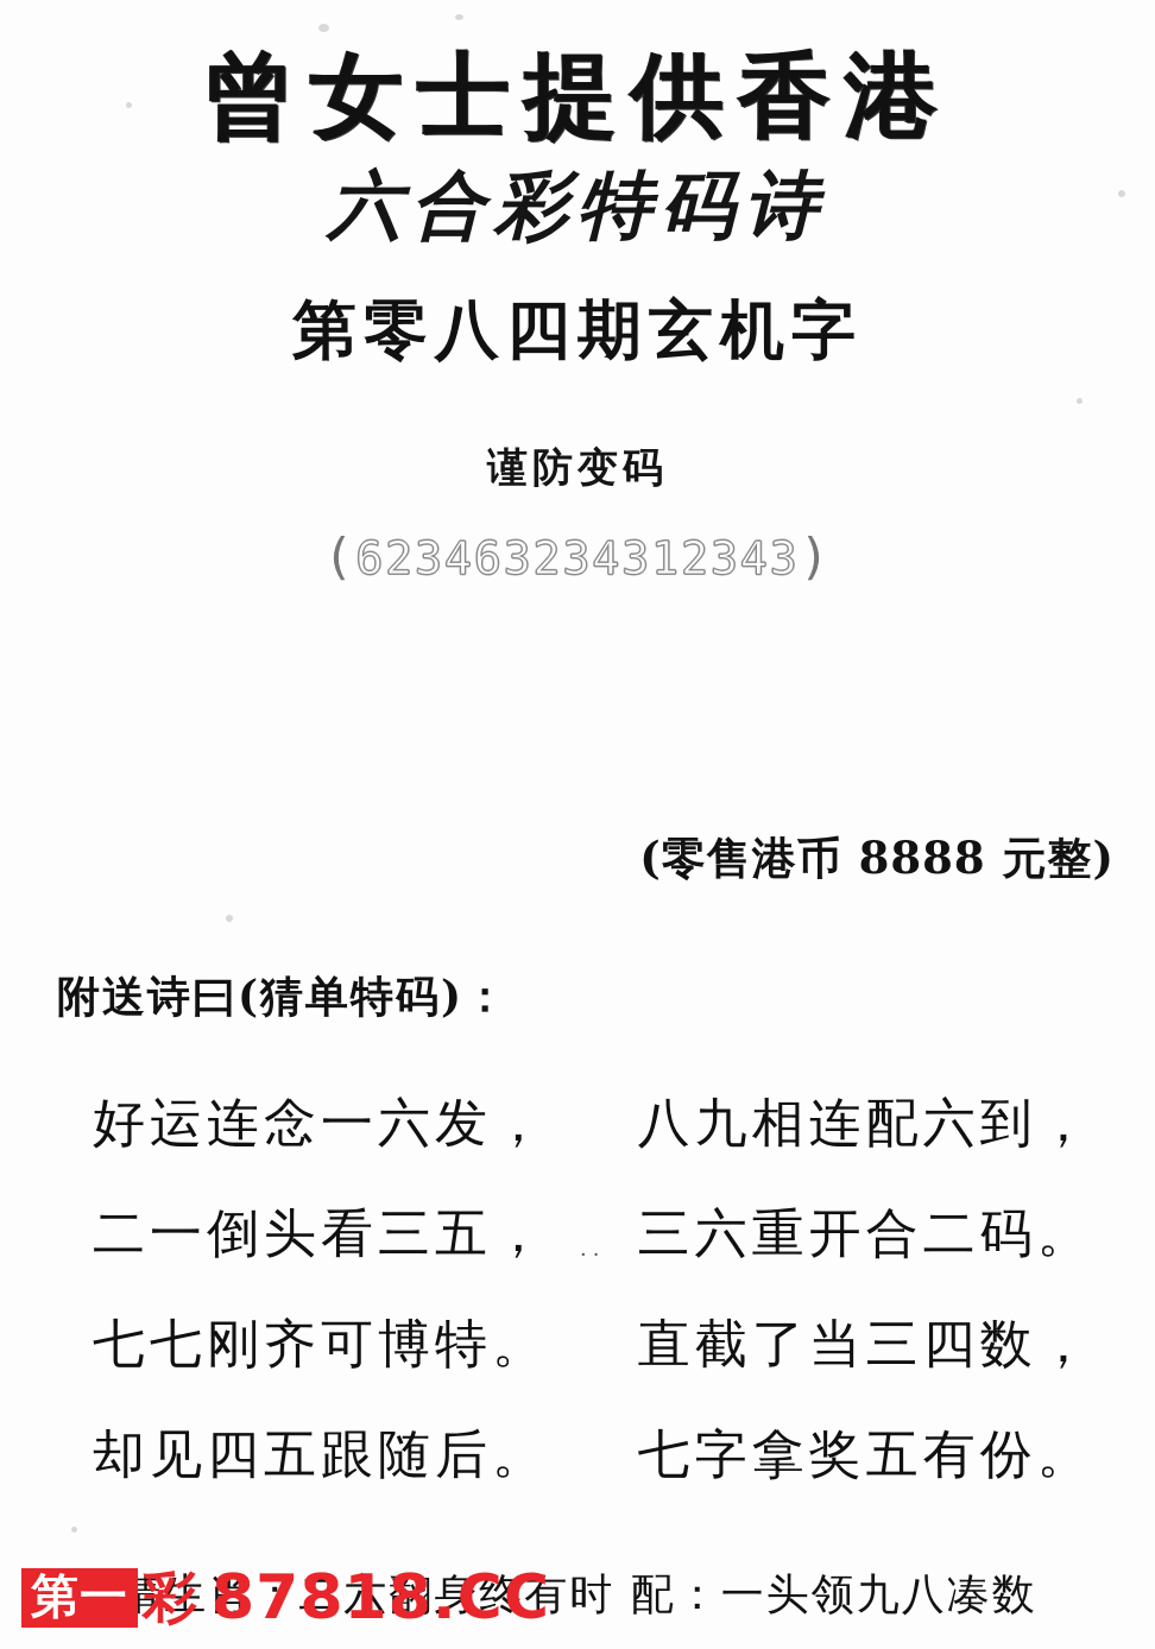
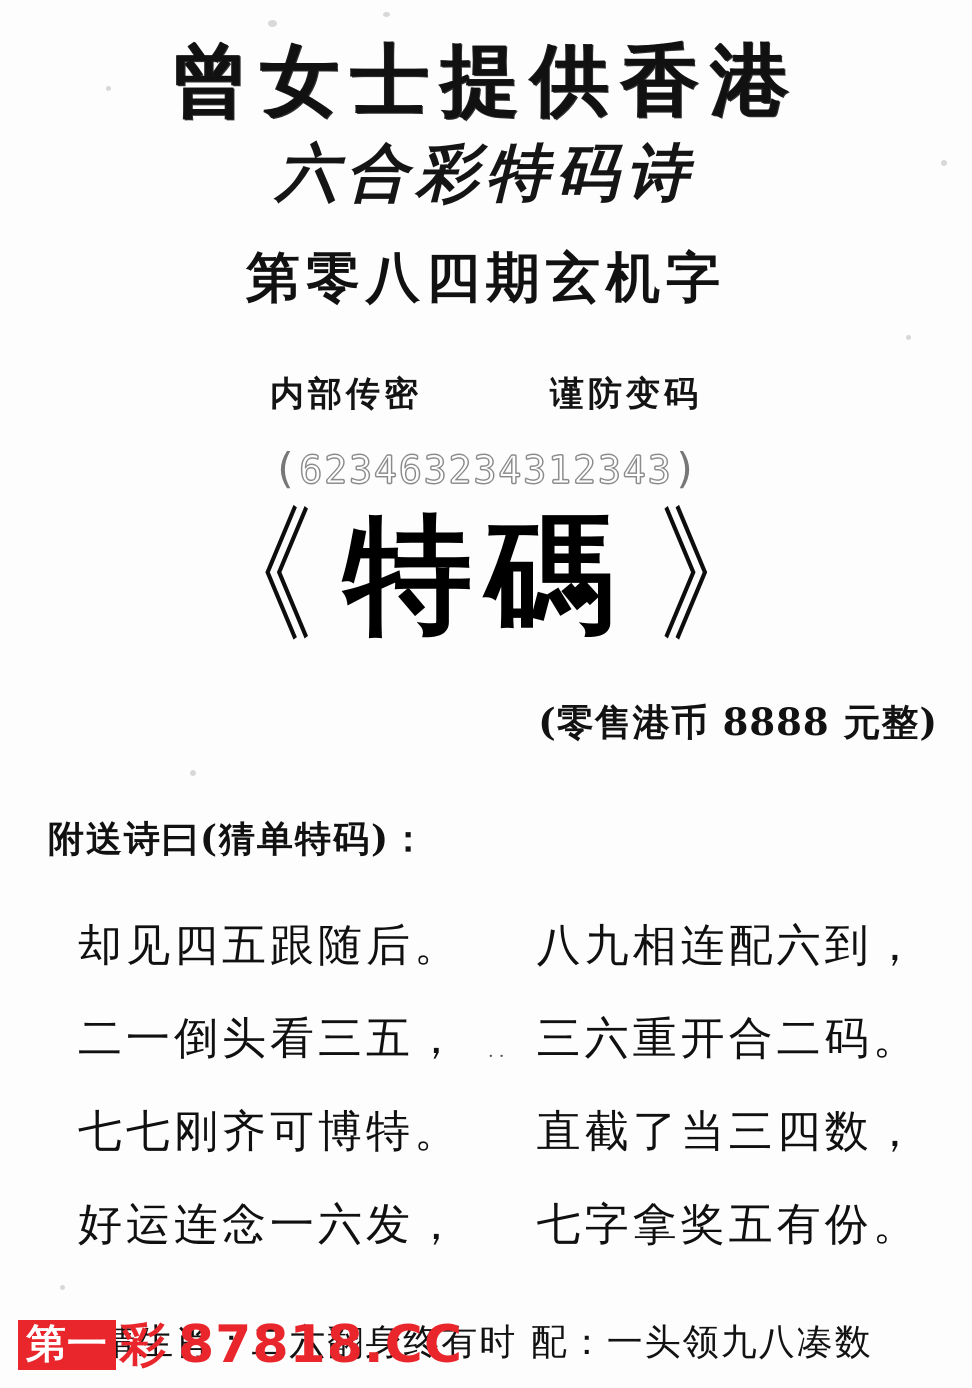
  曾女士提供香港
  六合彩特码诗
  第零八四期玄机字
+ 内部传密
  谨防变码
  (623463234312343)
+ 《 特碼 》
  (零售港币 8888 元整)
  附送诗曰(猜单特码)：
- 好运连念一六发，
+ 却见四五跟随后。
  八九相连配六到，
  二一倒头看三五，
  三六重开合二码。
  七七刚齐可博特。
  直截了当三四数，
- 却见四五跟随后。
+ 好运连念一六发，
  七字拿奖五有份。
  ··
  猜生肖：二六翻身终有时 配：一头领九八凑数
  第一
  彩
  87818.CC
